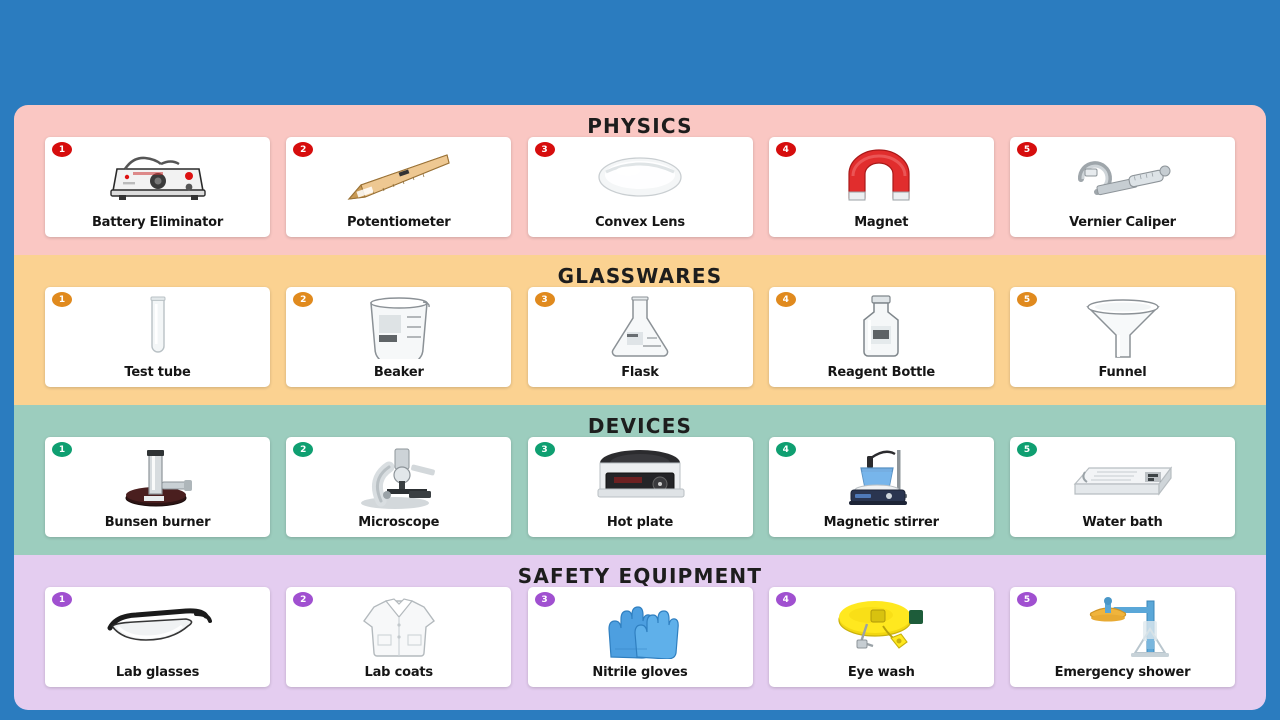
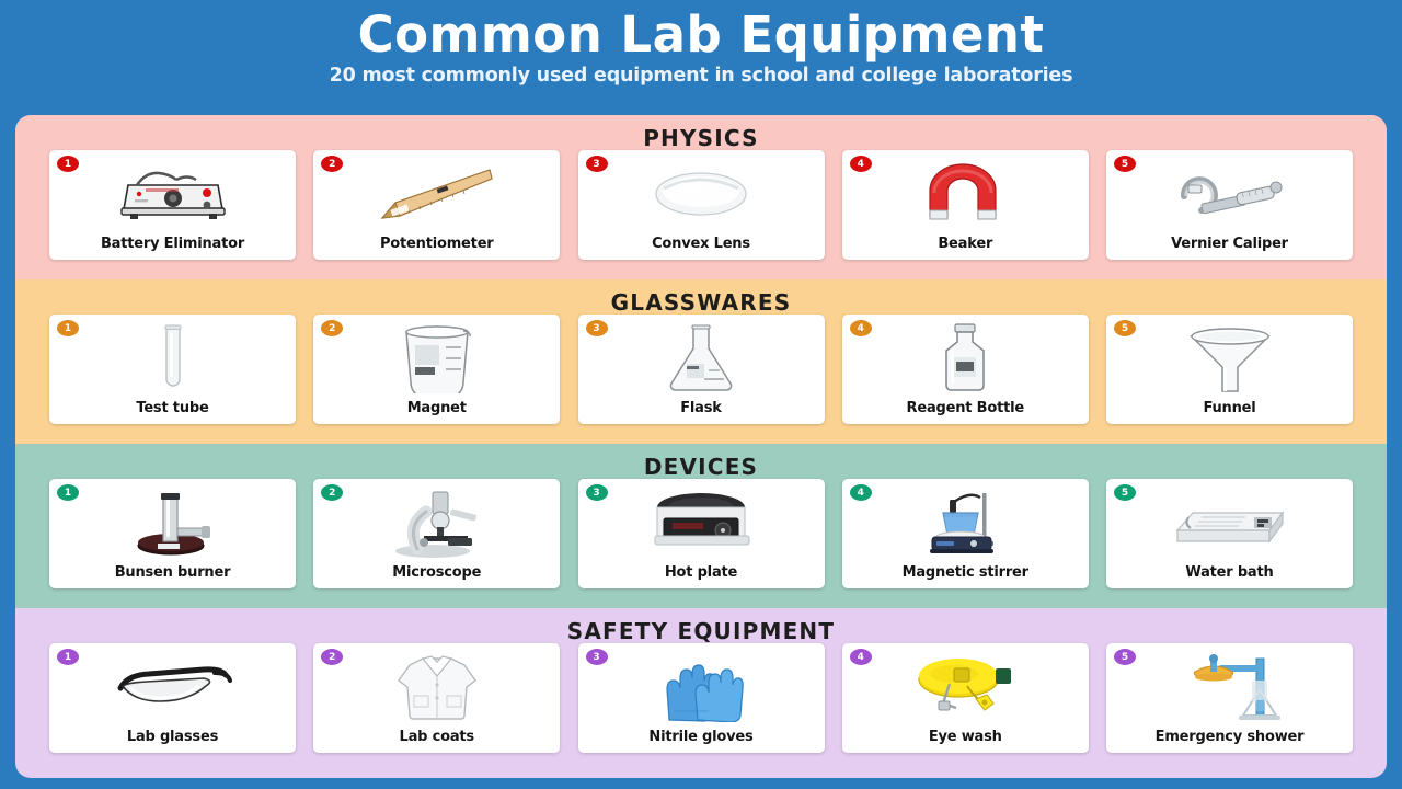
+ Common Lab Equipment
+ 20 most commonly used equipment in school and college laboratories
  PHYSICS
  1
  Battery Eliminator
  2
  Potentiometer
  3
  Convex Lens
  4
- Magnet
+ Beaker
  5
  Vernier Caliper
  GLASSWARES
  1
  Test tube
  2
- Beaker
+ Magnet
  3
  Flask
  4
  Reagent Bottle
  5
  Funnel
  DEVICES
  1
  Bunsen burner
  2
  Microscope
  3
  Hot plate
  4
  Magnetic stirrer
  5
  Water bath
  SAFETY EQUIPMENT
  1
  Lab glasses
  2
  Lab coats
  3
  Nitrile gloves
  4
  Eye wash
  5
  Emergency shower
